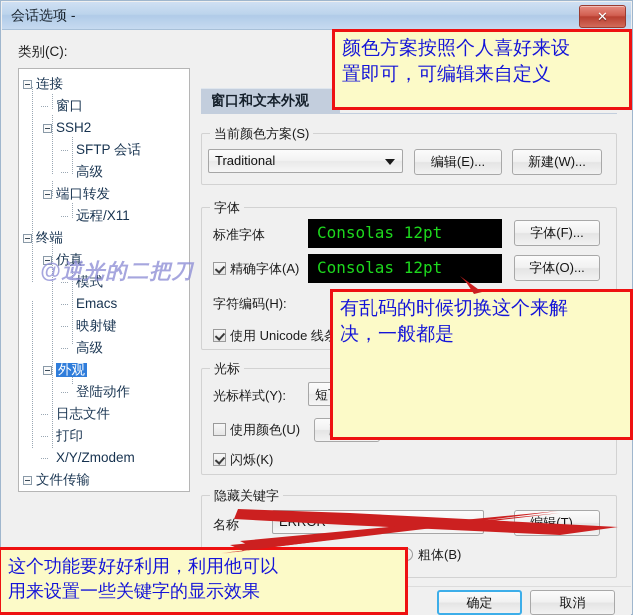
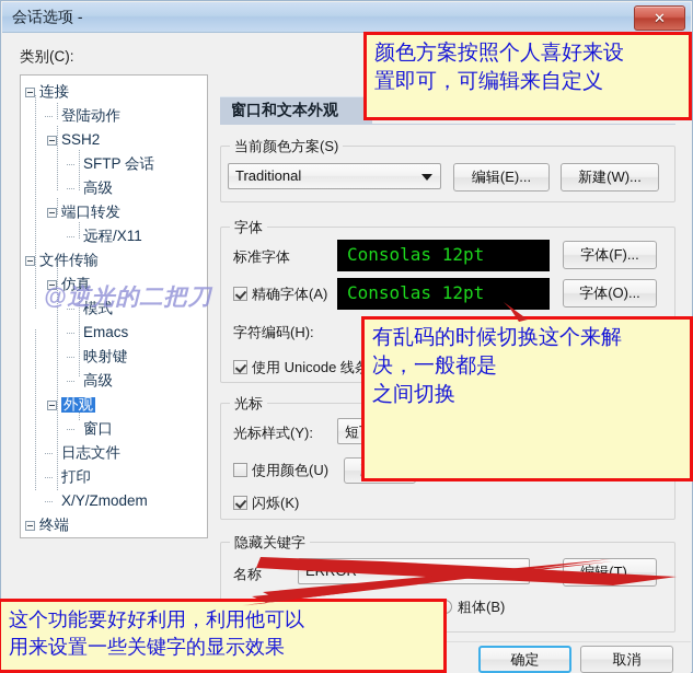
  会话选项 -
  ✕
  类别(C):
  连接
- 窗口
+ 登陆动作
  SSH2
  SFTP 会话
  高级
  端口转发
  远程/X11
- 终端
+ 文件传输
  仿真
  模式
  Emacs
  映射键
  高级
  外观
- 登陆动作
+ 窗口
  日志文件
  打印
  X/Y/Zmodem
- 文件传输
+ 终端
  @逆光的二把刀
  窗口和文本外观
  当前颜色方案(S)
  Traditional
  编辑(E)...
  新建(W)...
  字体
  标准字体
  Consolas 12pt
  字体(F)...
  精确字体(A)
  Consolas 12pt
  字体(O)...
  字符编码(H):
  光标
  光标样式(Y):
  使用颜色(U)
  闪烁(K)
  隐藏关键字
  名称
  编辑(T)...
  粗体(B)
  确定
  取消
  颜色方案按照个人喜好来设
  置即可，可编辑来自定义
  有乱码的时候切换这个来解
  决，一般都是
+ 之间切换
  这个功能要好好利用，利用他可以
  用来设置一些关键字的显示效果
